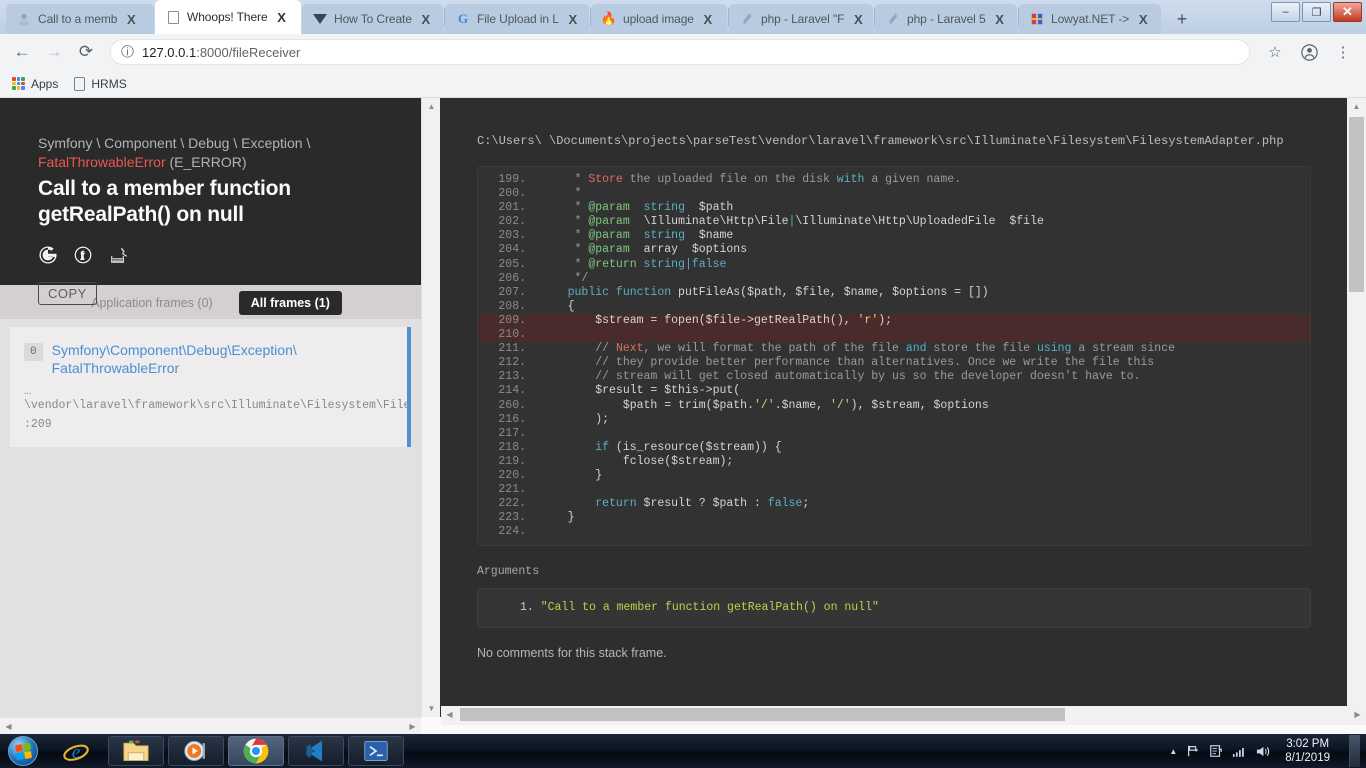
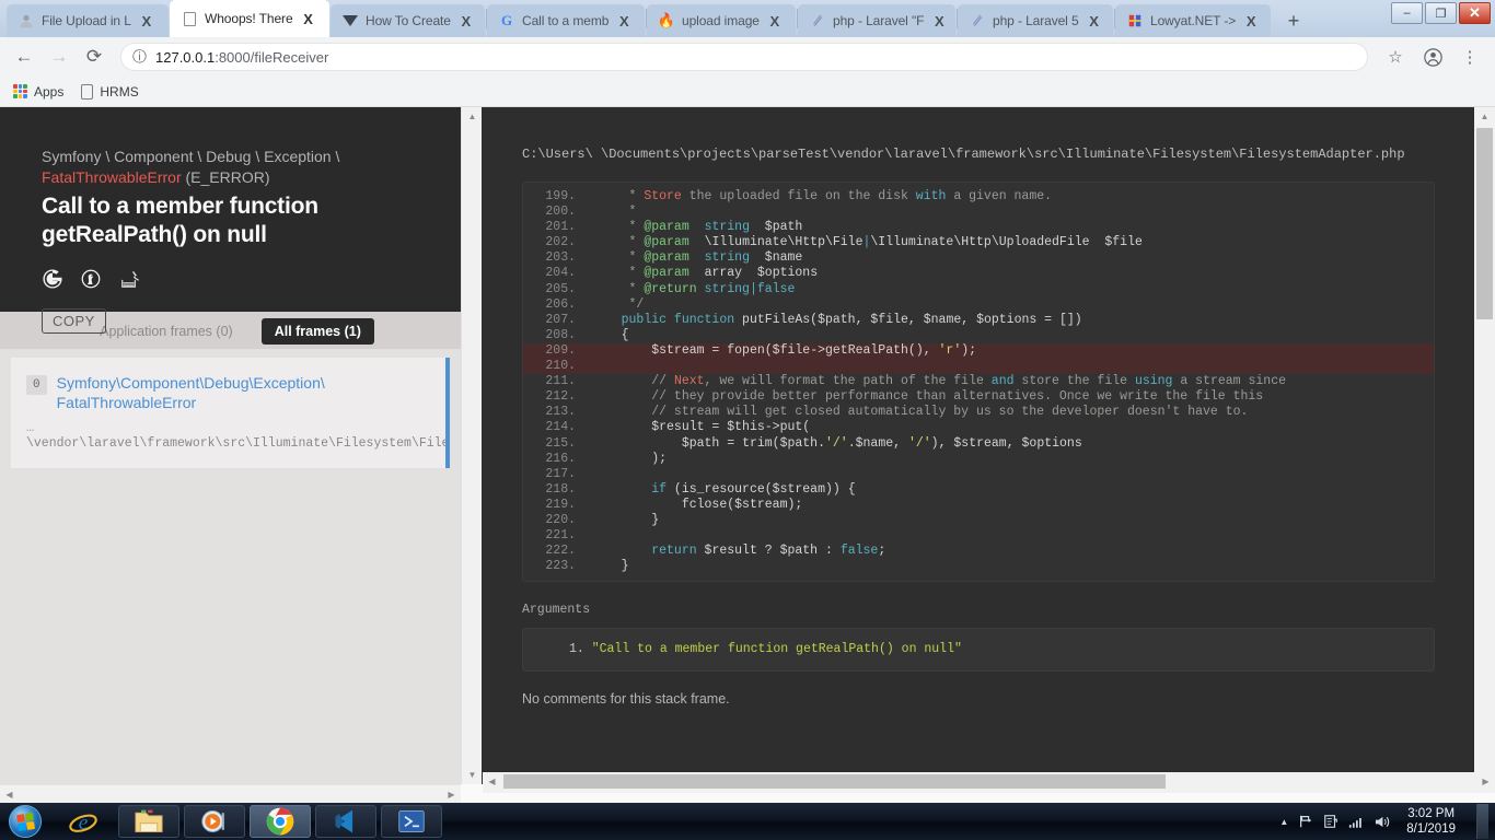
- Call to a memb
+ File Upload in L
  X
  Whoops! There
  X
  How To Create
  X
  G
- File Upload in L
+ Call to a memb
  X
  🔥
  upload image
  X
  php - Laravel "F
  X
  php - Laravel 5
  X
  Lowyat.NET ->
  X
  +
  –
  ❐
  ✕
  ←
  →
  ⟳
  ⓘ
  127.0.0.1:8000/fileReceiver
  ☆
  ⋮
  Apps
  HRMS
  Symfony \ Component \ Debug \ Exception \
  FatalThrowableError (E_ERROR)
  Call to a member function getRealPath() on null
  COPY
  Application frames (0)
  All frames (1)
  0
  Symfony\Component\Debug\Exception\
  FatalThrowableError
  …
  \vendor\laravel\framework\src\Illuminate\Filesystem\Fil
- :209
  ▲
  ▼
  C:\Users\ \Documents\projects\parseTest\vendor\laravel\framework\src\Illuminate\Filesystem\FilesystemAdapter.php
  199.
  * Store the uploaded file on the disk with a given name.
  200.
  *
  201.
  * @param string $path
  202.
  * @param \Illuminate\Http\File|\Illuminate\Http\UploadedFile $file
  203.
  * @param string $name
  204.
  * @param array $options
  205.
  * @return string|false
  206.
  */
  207.
  public function putFileAs($path, $file, $name, $options = [])
  208.
  {
  209.
  $stream = fopen($file->getRealPath(), 'r');
  210.
  211.
  // Next, we will format the path of the file and store the file using a stream since
  212.
  // they provide better performance than alternatives. Once we write the file this
  213.
  // stream will get closed automatically by us so the developer doesn't have to.
  214.
  $result = $this->put(
- 260.
+ 215.
  $path = trim($path.'/'.$name, '/'), $stream, $options
  216.
  );
  217.
  218.
  if (is_resource($stream)) {
  219.
  fclose($stream);
  220.
  }
  221.
  222.
  return $result ? $path : false;
  223.
  }
- 224.
  Arguments
  1. "Call to a member function getRealPath() on null"
  No comments for this stack frame.
  ▲
  ◀
  ▶
  ◀
  ▶
  e
  ▲
  3:02 PM
  8/1/2019
